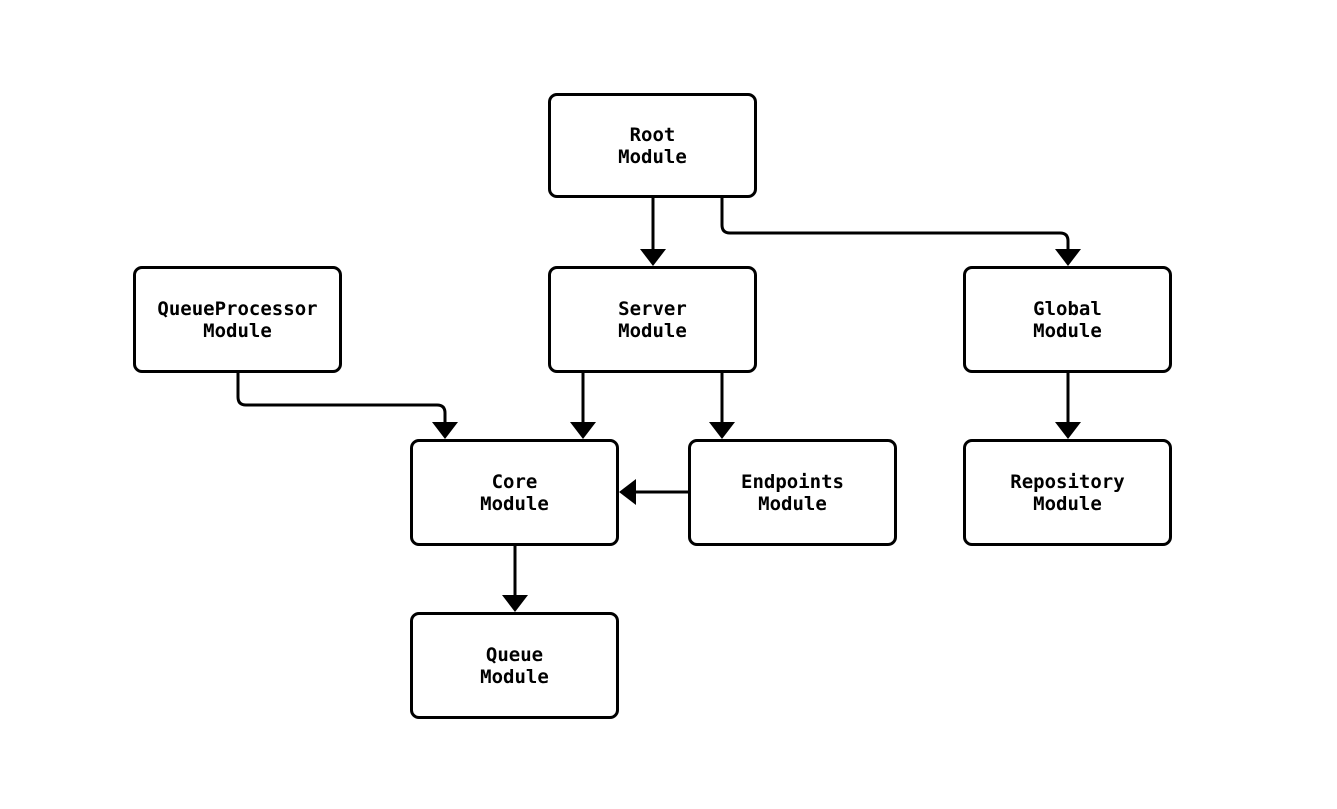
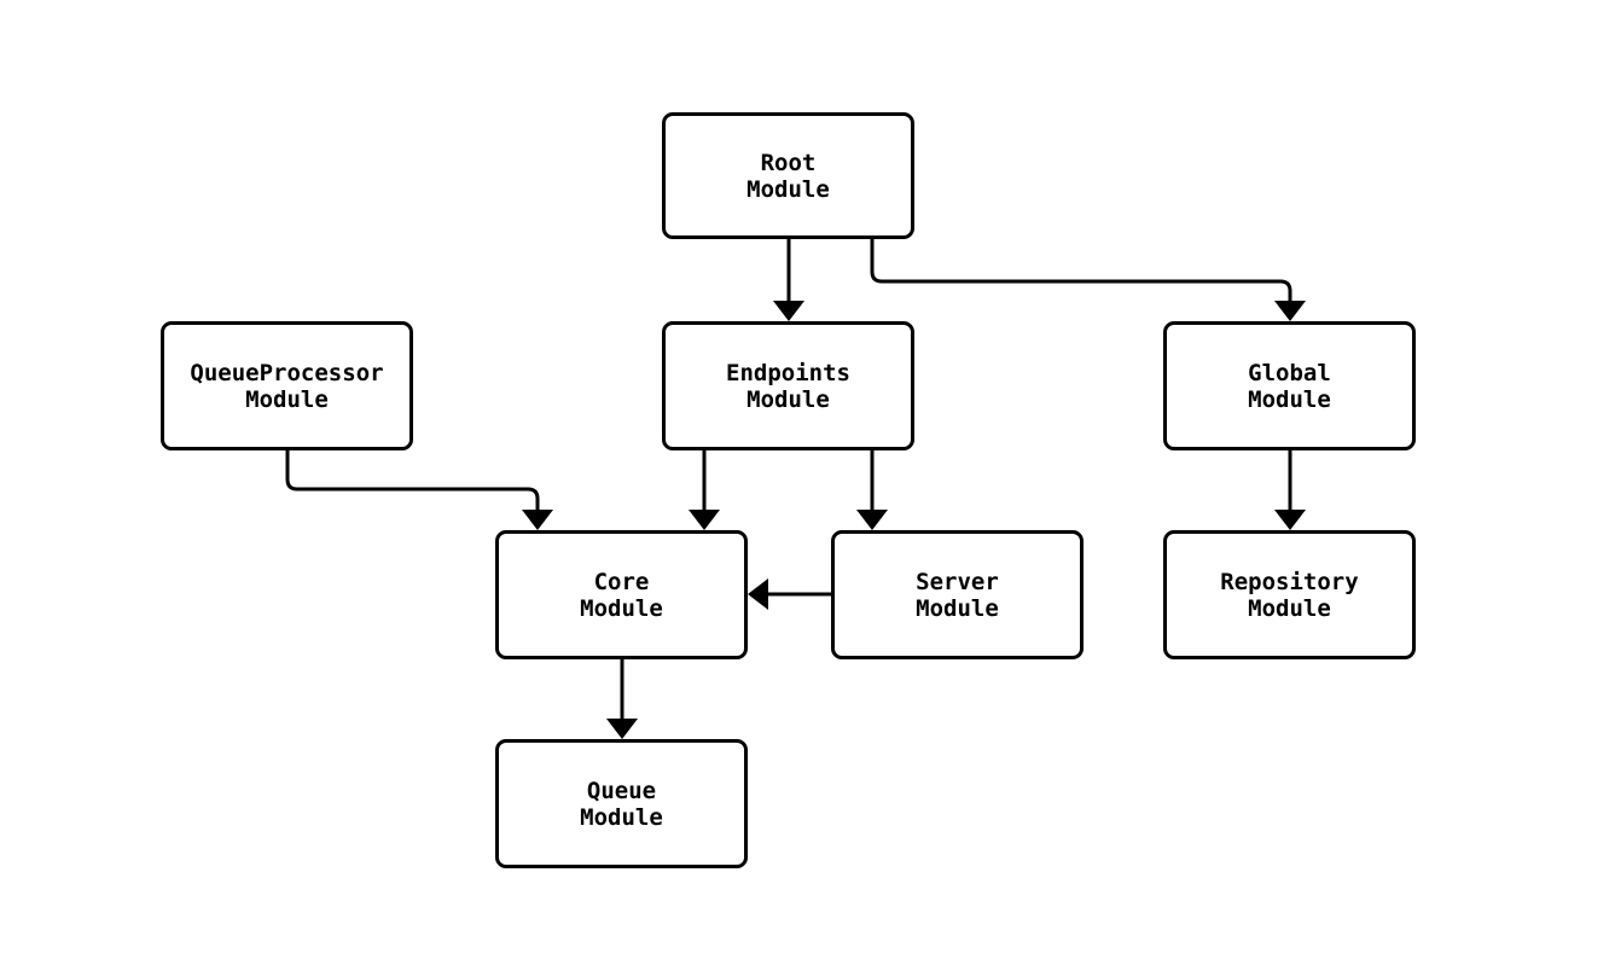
  Root
  Module
  QueueProcessor
  Module
- Server
+ Endpoints
  Module
  Global
  Module
  Core
  Module
- Endpoints
+ Server
  Module
  Repository
  Module
  Queue
  Module
